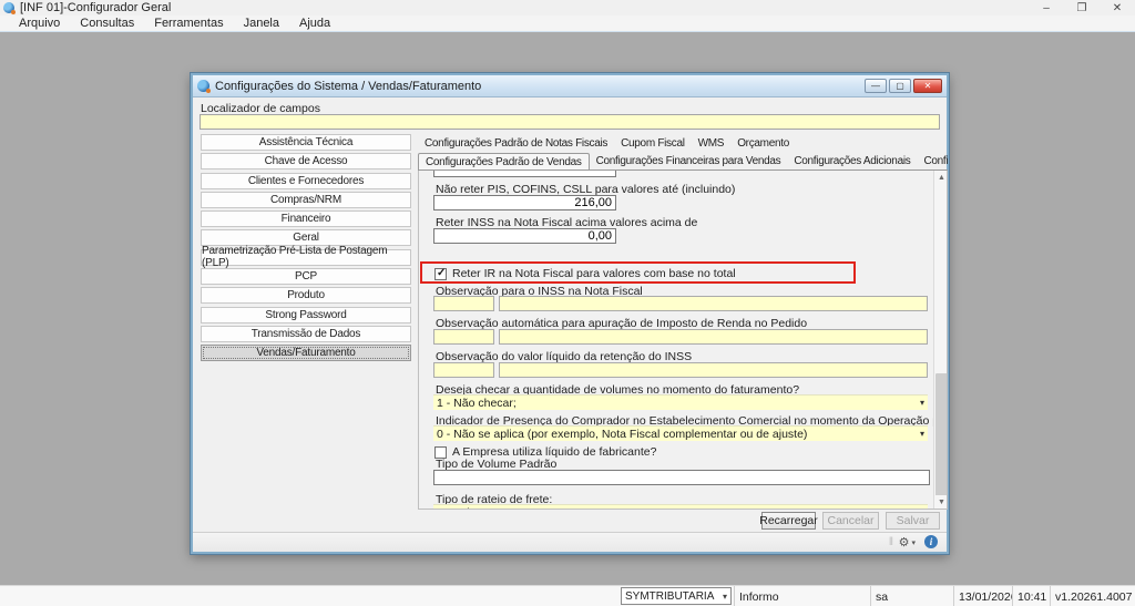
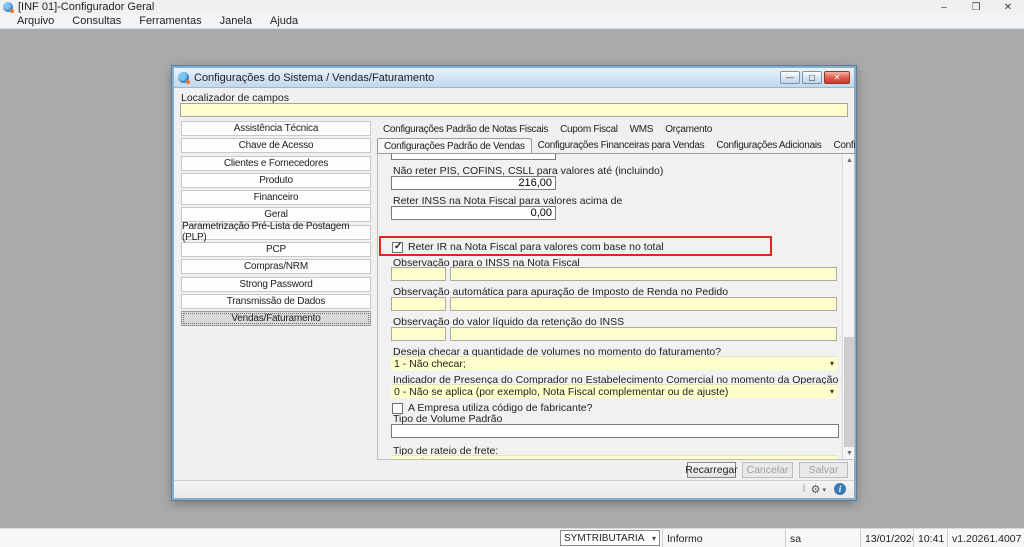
  [INF 01]-Configurador Geral
  –
  ❐
  ✕
  Arquivo
  Consultas
  Ferramentas
  Janela
  Ajuda
  Configurações do Sistema / Vendas/Faturamento
  —
  ▢
  ✕
  Localizador de campos
  Assistência Técnica
  Chave de Acesso
  Clientes e Fornecedores
- Compras/NRM
+ Produto
  Financeiro
  Geral
  Parametrização Pré-Lista de Postagem (PLP)
  PCP
- Produto
+ Compras/NRM
  Strong Password
  Transmissão de Dados
  Vendas/Faturamento
  Configurações Padrão de Notas Fiscais
  Cupom Fiscal
  WMS
  Orçamento
  Configurações Padrão de Vendas
  Configurações Financeiras para Vendas
  Configurações Adicionais
  Não reter PIS, COFINS, CSLL para valores até (incluindo)
  216,00
- Reter INSS na Nota Fiscal acima valores acima de
+ Reter INSS na Nota Fiscal para valores acima de
  0,00
  Reter IR na Nota Fiscal para valores com base no total
  Observação para o INSS na Nota Fiscal
  Observação automática para apuração de Imposto de Renda no Pedido
  Observação do valor líquido da retenção do INSS
  Deseja checar a quantidade de volumes no momento do faturamento?
  1 - Não checar;
  ▾
  Indicador de Presença do Comprador no Estabelecimento Comercial no momento da Operação
  0 - Não se aplica (por exemplo, Nota Fiscal complementar ou de ajuste)
  ▾
- A Empresa utiliza líquido de fabricante?
+ A Empresa utiliza código de fabricante?
  Tipo de Volume Padrão
  Tipo de rateio de frete:
  Recarregar
  Cancelar
  Salvar
  ‖
  ⚙
  i
  SYMTRIBUTARIA
  ▾
  Informo
  sa
  13/01/202
  10:41
  v1.20261.4007
